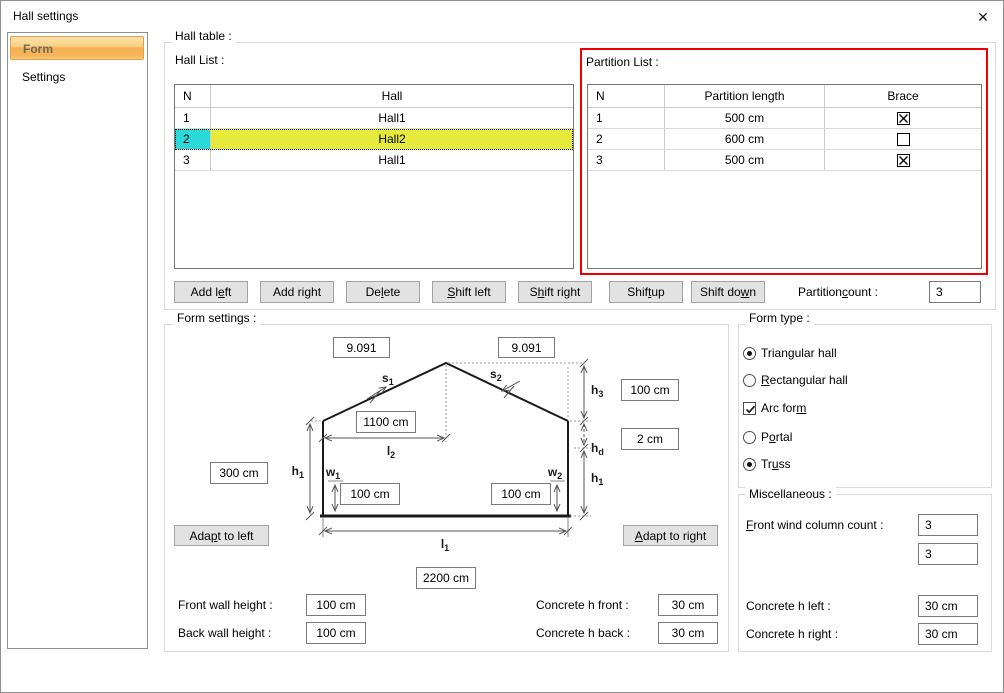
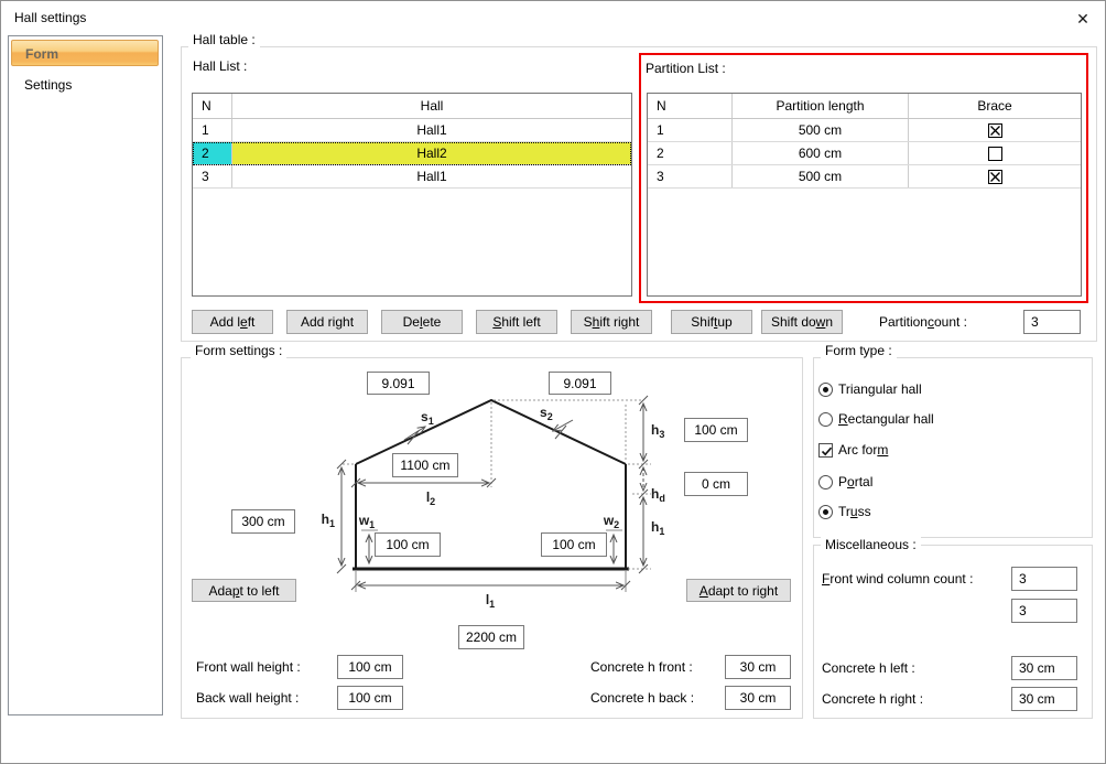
  Hall settings
  ✕
  Form
  Settings
  Hall table :
  Hall List :
  N
  Hall
  1
  Hall1
  2
  Hall2
  3
  Hall1
  Partition List :
  N
  Partition length
  Brace
  1
  500 cm
  2
  600 cm
  3
  500 cm
  Add l
  e
  ft
  Add ri
  g
  ht
  De
  l
  ete
  S
  hift left
  S
  h
  ift right
  Shif
  t
  up
  Shift do
  w
  n
  Partition
  c
  ount :
  3
  Form settings :
  h1
  h3
  hd
  h1
  l2
  l1
  w1
  w2
  s1
  s2
  9.091
  9.091
  1100 cm
  300 cm
  100 cm
  100 cm
  100 cm
- 2 cm
+ 0 cm
  2200 cm
  Ada
  p
  t to left
  A
  dapt to right
  Front wall height :
  100 cm
  Back wall height :
  100 cm
  Concrete h front :
  30 cm
  Concrete h back :
  30 cm
  Form type :
  Triangular hall
  Rectangular hall
  Arc form
  Portal
  Truss
  Miscellaneous :
  F
  ront wind column count :
  3
  3
  Concrete h left :
  30 cm
  Concrete h right :
  30 cm
